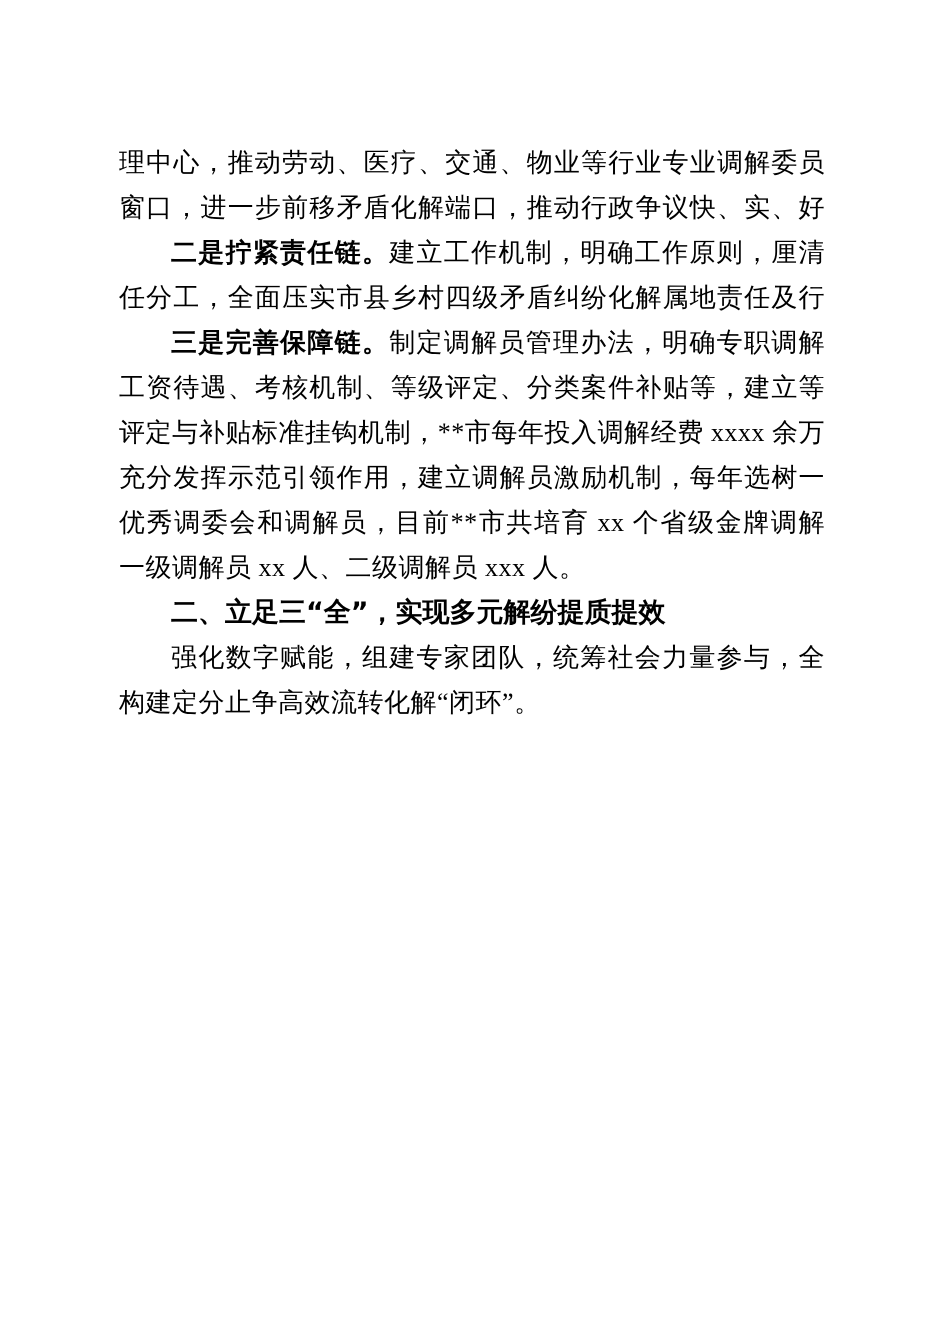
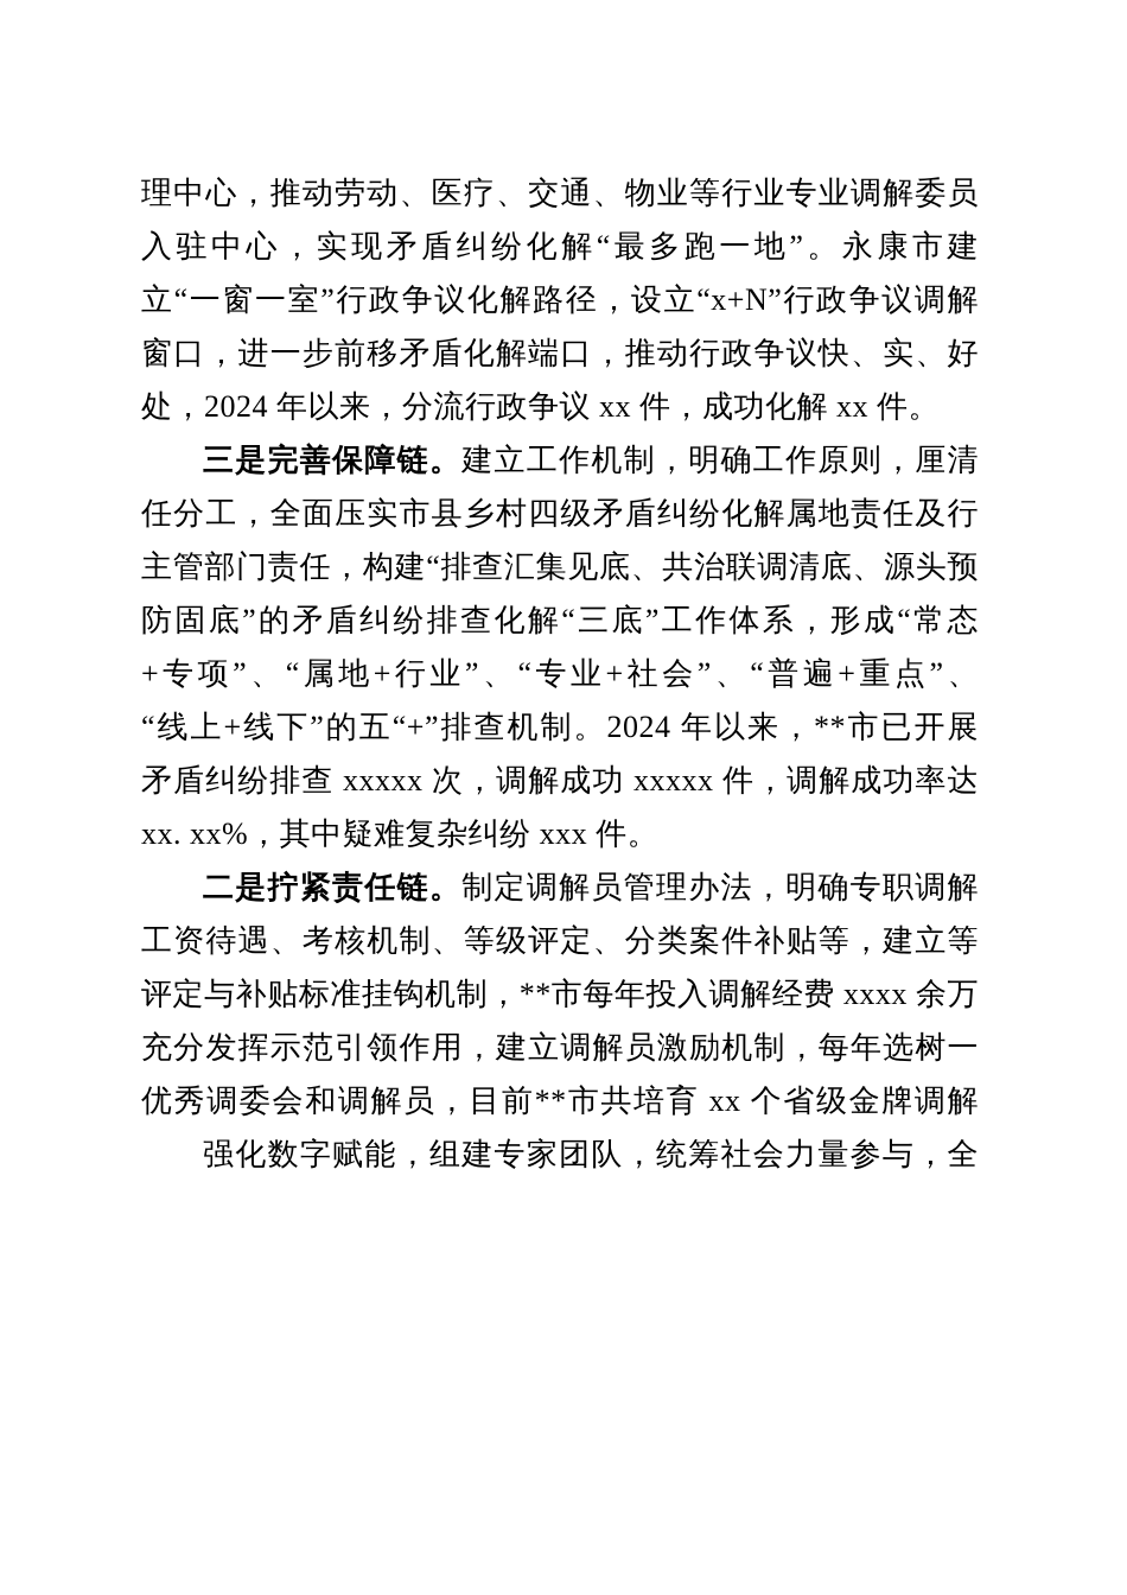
  理中心，推动劳动、医疗、交通、物业等行业专业调解委员
+ 入驻中心，实现矛盾纠纷化解“最多跑一地”。永康市建
+ 立“一窗一室”行政争议化解路径，设立“x+N”行政争议调解
  窗口，进一步前移矛盾化解端口，推动行政争议快、实、好
+ 处，2024 年以来，分流行政争议 xx 件，成功化解 xx 件。
- 二是拧紧责任链。建立工作机制，明确工作原则，厘清
+ 三是完善保障链。建立工作机制，明确工作原则，厘清
  任分工，全面压实市县乡村四级矛盾纠纷化解属地责任及行
+ 主管部门责任，构建“排查汇集见底、共治联调清底、源头预
+ 防固底”的矛盾纠纷排查化解“三底”工作体系，形成“常态
+ +专项”、“属地+行业”、“专业+社会”、“普遍+重点”、
+ “线上+线下”的五“+”排查机制。2024 年以来，**市已开展
+ 矛盾纠纷排查 xxxxx 次，调解成功 xxxxx 件，调解成功率达
+ xx. xx%，其中疑难复杂纠纷 xxx 件。
- 三是完善保障链。制定调解员管理办法，明确专职调解
+ 二是拧紧责任链。制定调解员管理办法，明确专职调解
  工资待遇、考核机制、等级评定、分类案件补贴等，建立等
  评定与补贴标准挂钩机制，**市每年投入调解经费 xxxx 余万
  充分发挥示范引领作用，建立调解员激励机制，每年选树一
  优秀调委会和调解员，目前**市共培育 xx 个省级金牌调解
- 一级调解员 xx 人、二级调解员 xxx 人。
- 二、立足三“全”，实现多元解纷提质提效
  强化数字赋能，组建专家团队，统筹社会力量参与，全
- 构建定分止争高效流转化解“闭环”。
